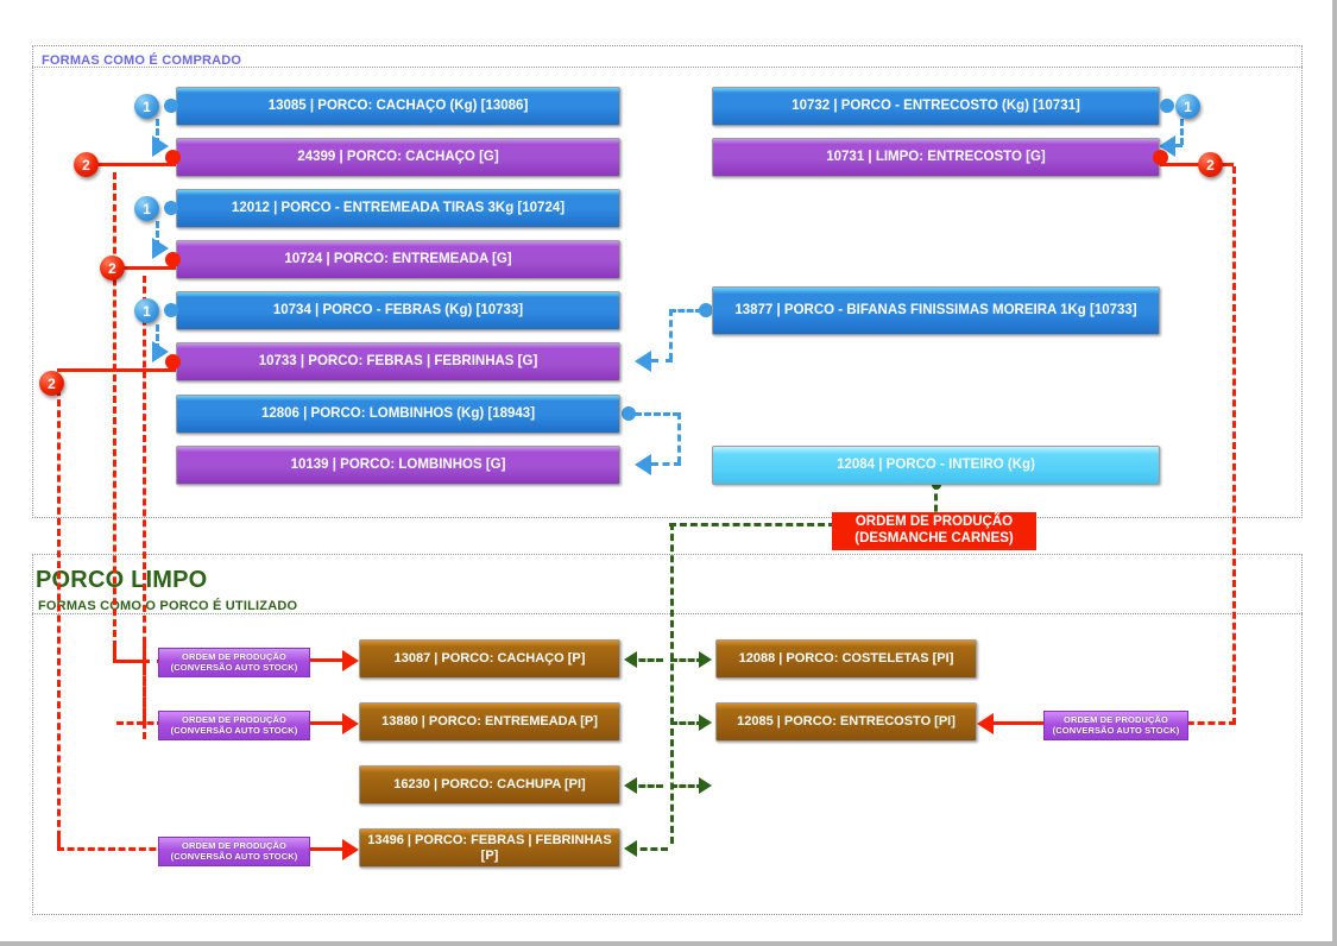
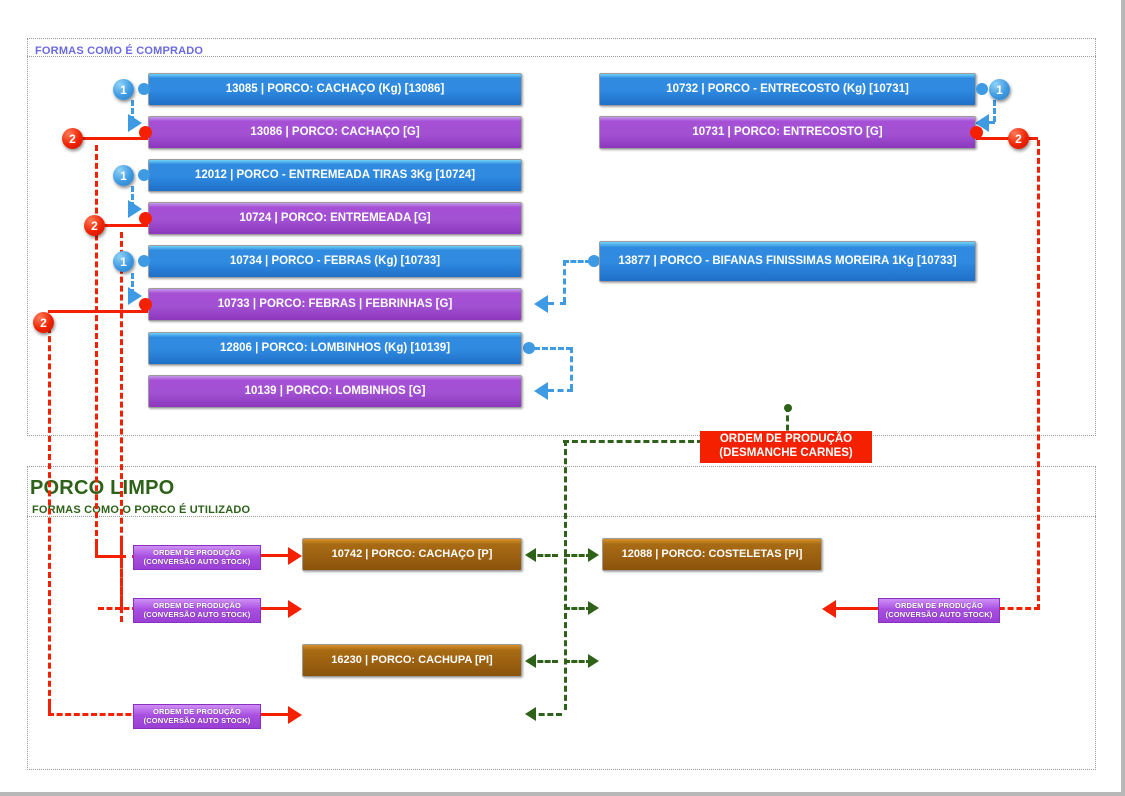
  FORMAS COMO É COMPRADO
  PORCO LIMPO
  FORMAS COMO O PORCO É UTILIZADO
  13085 | PORCO: CACHAÇO (Kg) [13086]
- 24399 | PORCO: CACHAÇO [G]
+ 13086 | PORCO: CACHAÇO [G]
  12012 | PORCO - ENTREMEADA TIRAS 3Kg [10724]
  10724 | PORCO: ENTREMEADA [G]
  10734 | PORCO - FEBRAS (Kg) [10733]
  10733 | PORCO: FEBRAS | FEBRINHAS [G]
- 12806 | PORCO: LOMBINHOS (Kg) [18943]
+ 12806 | PORCO: LOMBINHOS (Kg) [10139]
  10139 | PORCO: LOMBINHOS [G]
  10732 | PORCO - ENTRECOSTO (Kg) [10731]
- 10731 | LIMPO: ENTRECOSTO [G]
+ 10731 | PORCO: ENTRECOSTO [G]
  13877 | PORCO - BIFANAS FINISSIMAS MOREIRA 1Kg [10733]
- 12084 | PORCO - INTEIRO (Kg)
- 13087 | PORCO: CACHAÇO [P]
+ 10742 | PORCO: CACHAÇO [P]
- 13880 | PORCO: ENTREMEADA [P]
  16230 | PORCO: CACHUPA [PI]
- 13496 | PORCO: FEBRAS | FEBRINHAS [P]
  12088 | PORCO: COSTELETAS [PI]
- 12085 | PORCO: ENTRECOSTO [PI]
  1
  1
  1
  1
  2
  2
  2
  2
  ORDEM DE PRODUÇÃO
  (DESMANCHE CARNES)
  ORDEM DE PRODUÇÃO
  (CONVERSÃO AUTO STOCK)
  ORDEM DE PRODUÇÃO
  (CONVERSÃO AUTO STOCK)
  ORDEM DE PRODUÇÃO
  (CONVERSÃO AUTO STOCK)
  ORDEM DE PRODUÇÃO
  (CONVERSÃO AUTO STOCK)
